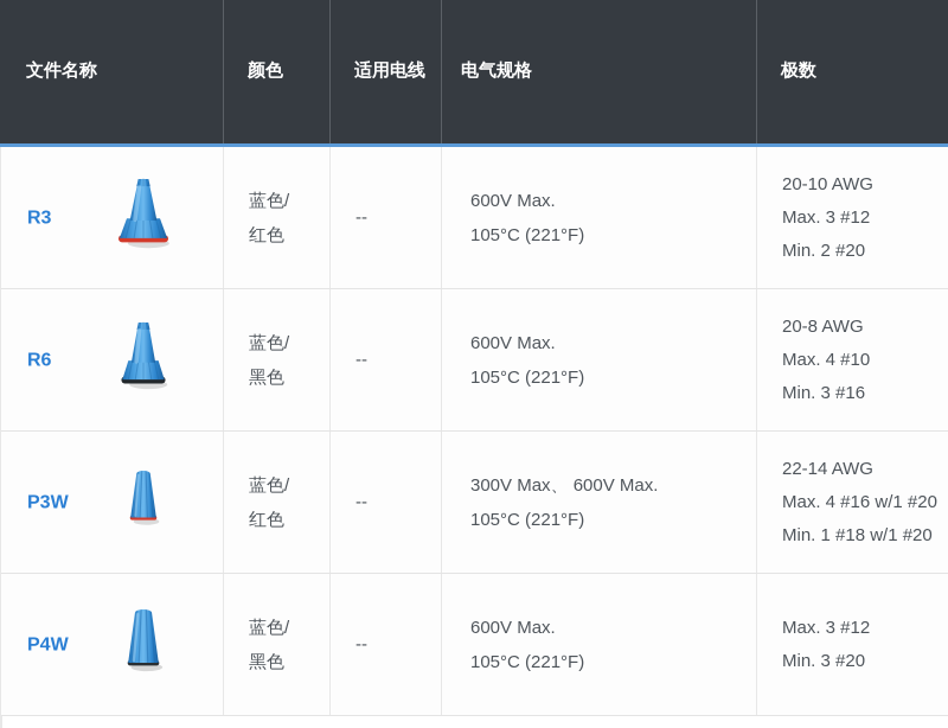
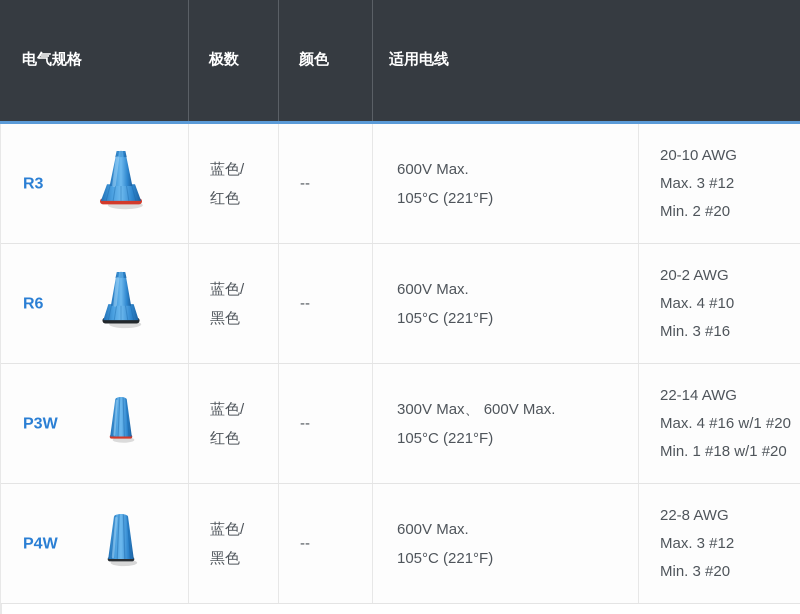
- 文件名称
- 颜色
+ 电气规格
- 适用电线
+ 极数
- 电气规格
+ 颜色
- 极数
+ 适用电线
  R3
  蓝色/
  红色
  --
  600V Max.
  105°C (221°F)
  20-10 AWG
  Max. 3 #12
  Min. 2 #20
  R6
  蓝色/
  黑色
  --
  600V Max.
  105°C (221°F)
- 20-8 AWG
+ 20-2 AWG
  Max. 4 #10
  Min. 3 #16
  P3W
  蓝色/
  红色
  --
  300V Max、 600V Max.
  105°C (221°F)
  22-14 AWG
  Max. 4 #16 w/1 #20
  Min. 1 #18 w/1 #20
  P4W
  蓝色/
  黑色
  --
  600V Max.
  105°C (221°F)
+ 22-8 AWG
  Max. 3 #12
  Min. 3 #20
